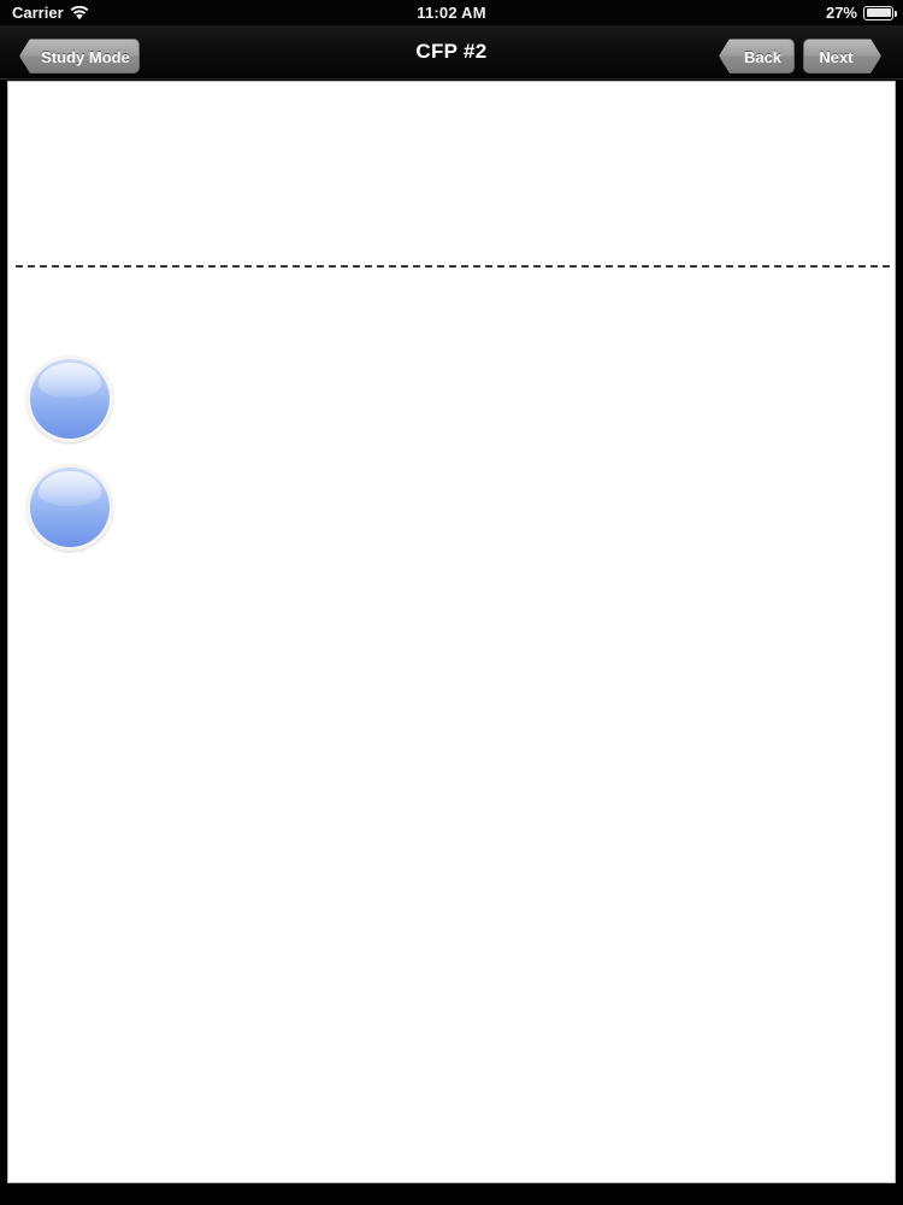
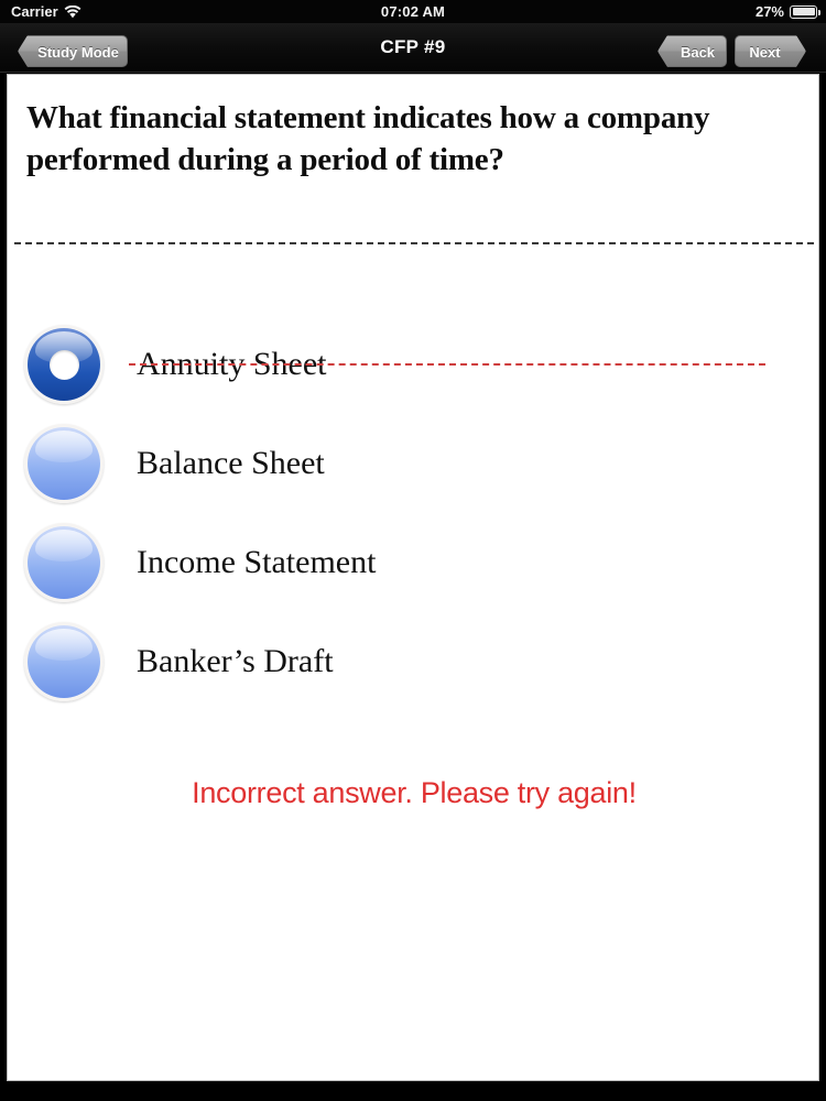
  Carrier
- 11:02 AM
+ 07:02 AM
  27%
- CFP #2
+ CFP #9
  Study Mode
  Back
  Next
+ What financial statement indicates how a company performed during a period of time?
+ Annuity Sheet
+ Balance Sheet
+ Income Statement
+ Banker’s Draft
+ Incorrect answer. Please try again!
